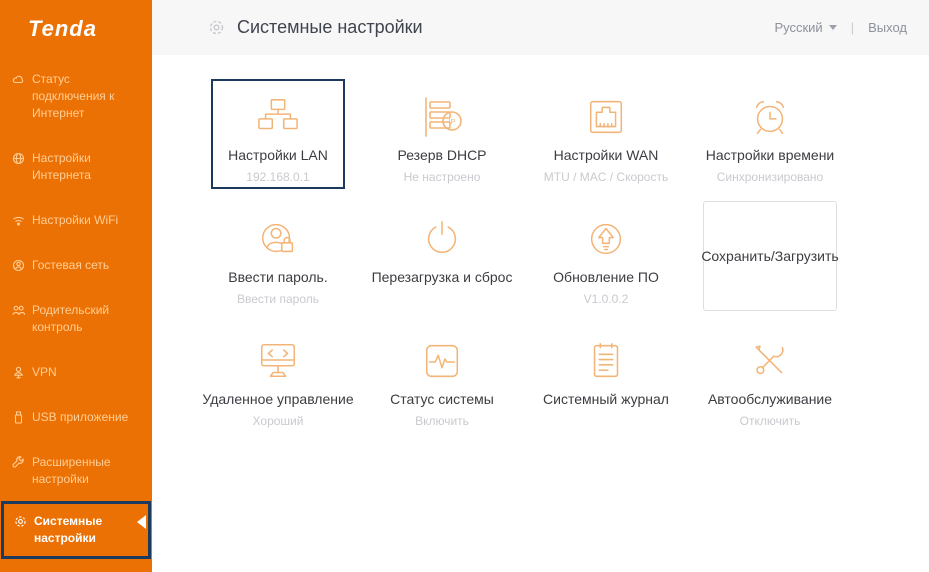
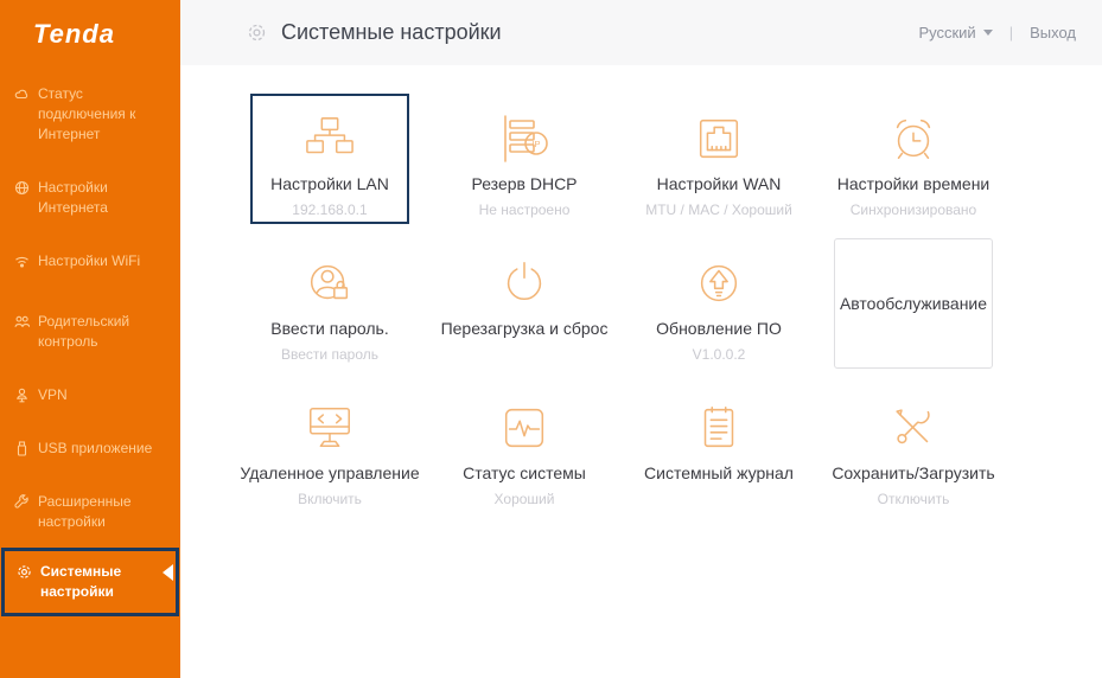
  Tenda
  Статус подключения к Интернет
  Настройки Интернета
  Настройки WiFi
- Гостевая сеть
  Родительский контроль
  VPN
  USB приложение
  Расширенные настройки
  Системные настройки
  Системные настройки
  Русский
  |
  Выход
  Настройки LAN
  192.168.0.1
  IP
  Резерв DHCP
  Не настроено
  Настройки WAN
- MTU / MAC / Скорость
+ MTU / MAC / Хороший
  Настройки времени
  Синхронизировано
  Ввести пароль.
  Ввести пароль
  Перезагрузка и сброс
  Обновление ПО
  V1.0.0.2
- Сохранить/Загрузить
+ Автообслуживание
  Удаленное управление
- Хороший
+ Включить
  Статус системы
- Включить
+ Хороший
  Системный журнал
- Автообслуживание
+ Сохранить/Загрузить
  Отключить
